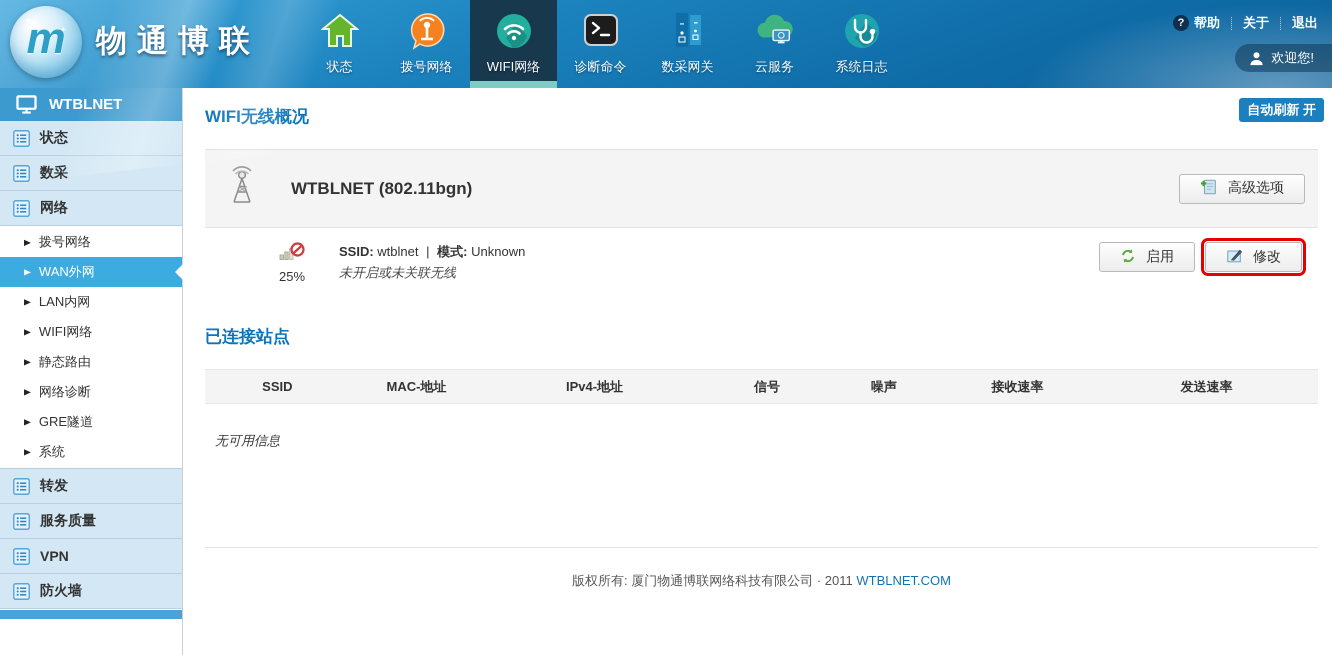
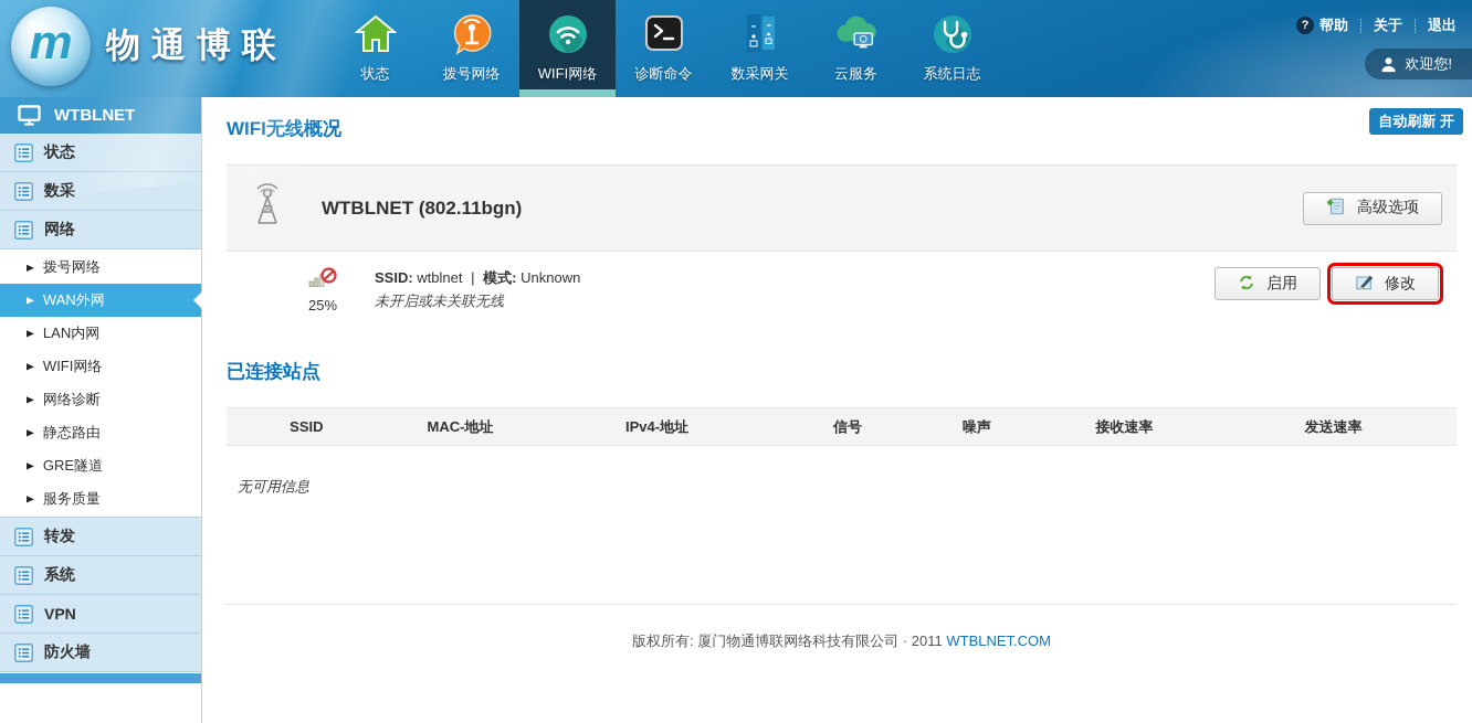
  m
  ✦
  物通博联
  状态
  拨号网络
  WIFI网络
  诊断命令
  数采网关
  云服务
  系统日志
  ?
  帮助
  关于
  退出
  欢迎您!
  网络
  ▶
  拨号网络
  ▶
  WAN外网
  ▶
  LAN内网
  ▶
  WIFI网络
  ▶
- 静态路由
+ 网络诊断
  ▶
- 网络诊断
+ 静态路由
  ▶
  GRE隧道
  ▶
- 系统
+ 服务质量
  转发
- 服务质量
+ 系统
  VPN
  防火墙
  自动刷新 开
  WTBLNET (802.11bgn)
  高级选项
  25%
  SSID: wtblnet | 模式: Unknown
  未开启或未关联无线
  启用
  修改
  已连接站点
  SSID	MAC-地址	IPv4-地址	信号	噪声	接收速率	发送速率
  无可用信息
  版权所有: 厦门物通博联网络科技有限公司 · 2011 WTBLNET.COM
